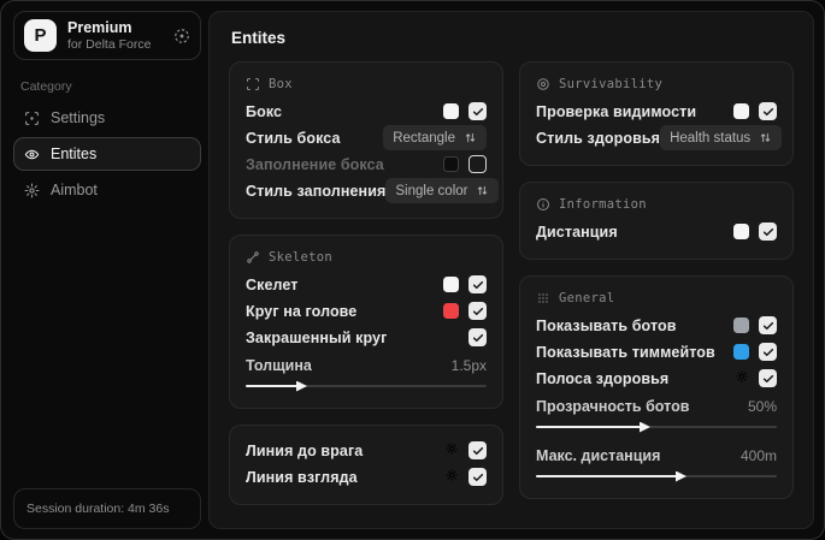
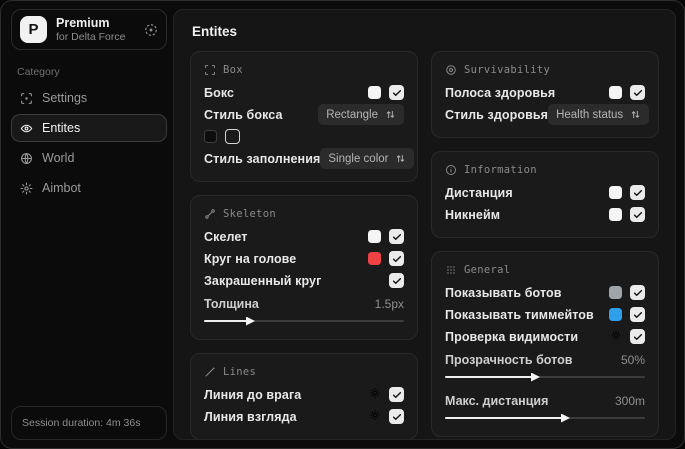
  P
  Premium
  for Delta Force
  Category
  Settings
  Entites
+ World
  Aimbot
  Session duration: 4m 36s
  Entites
  Box
  Бокс
  Стиль бокса
  Rectangle
- Заполнение бокса
  Стиль заполнения
  Single color
  Skeleton
  Скелет
  Круг на голове
  Закрашенный круг
  Толщина
  1.5px
+ Lines
  Линия до врага
  Линия взгляда
  Survivability
- Проверка видимости
+ Полоса здоровья
  Стиль здоровья
  Health status
  Information
  Дистанция
+ Никнейм
  General
  Показывать ботов
  Показывать тиммейтов
- Полоса здоровья
+ Проверка видимости
  Прозрачность ботов
  50%
  Макс. дистанция
- 400m
+ 300m
